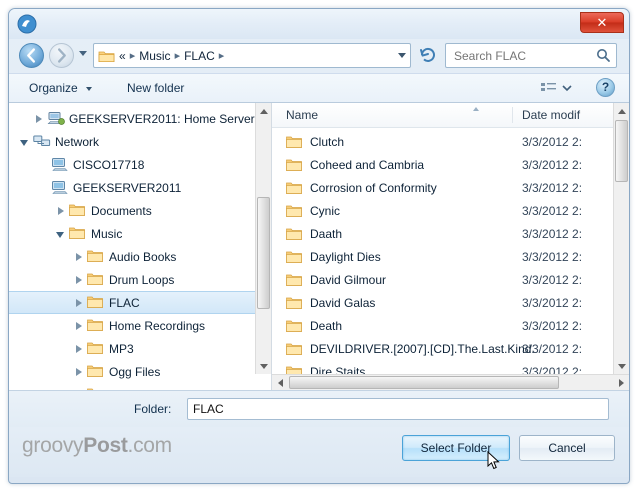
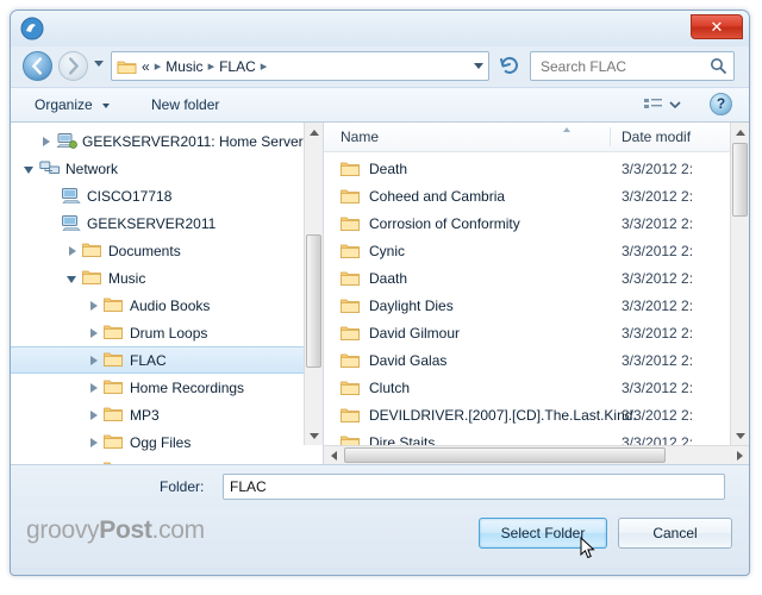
  ✕
  «
  ▸
  Music
  ▸
  FLAC
  ▸
  Search FLAC
  Organize
  New folder
  ?
  GEEKSERVER2011: Home Server
  Network
  CISCO17718
  GEEKSERVER2011
  Documents
  Music
  Audio Books
  Drum Loops
  FLAC
  Home Recordings
  MP3
  Ogg Files
  Name
  Date modif
- Clutch
+ Death
  3/3/2012 2:
  Coheed and Cambria
  3/3/2012 2:
  Corrosion of Conformity
  3/3/2012 2:
  Cynic
  3/3/2012 2:
  Daath
  3/3/2012 2:
  Daylight Dies
  3/3/2012 2:
  David Gilmour
  3/3/2012 2:
  David Galas
  3/3/2012 2:
- Death
+ Clutch
  3/3/2012 2:
  DEVILDRIVER.[2007].[CD].The.Last.Kind.
  3/3/2012 2:
  Dire Staits
  3/3/2012 2:
  Folder:
  FLAC
  Select Folder
  Cancel
  groovyPost.com
